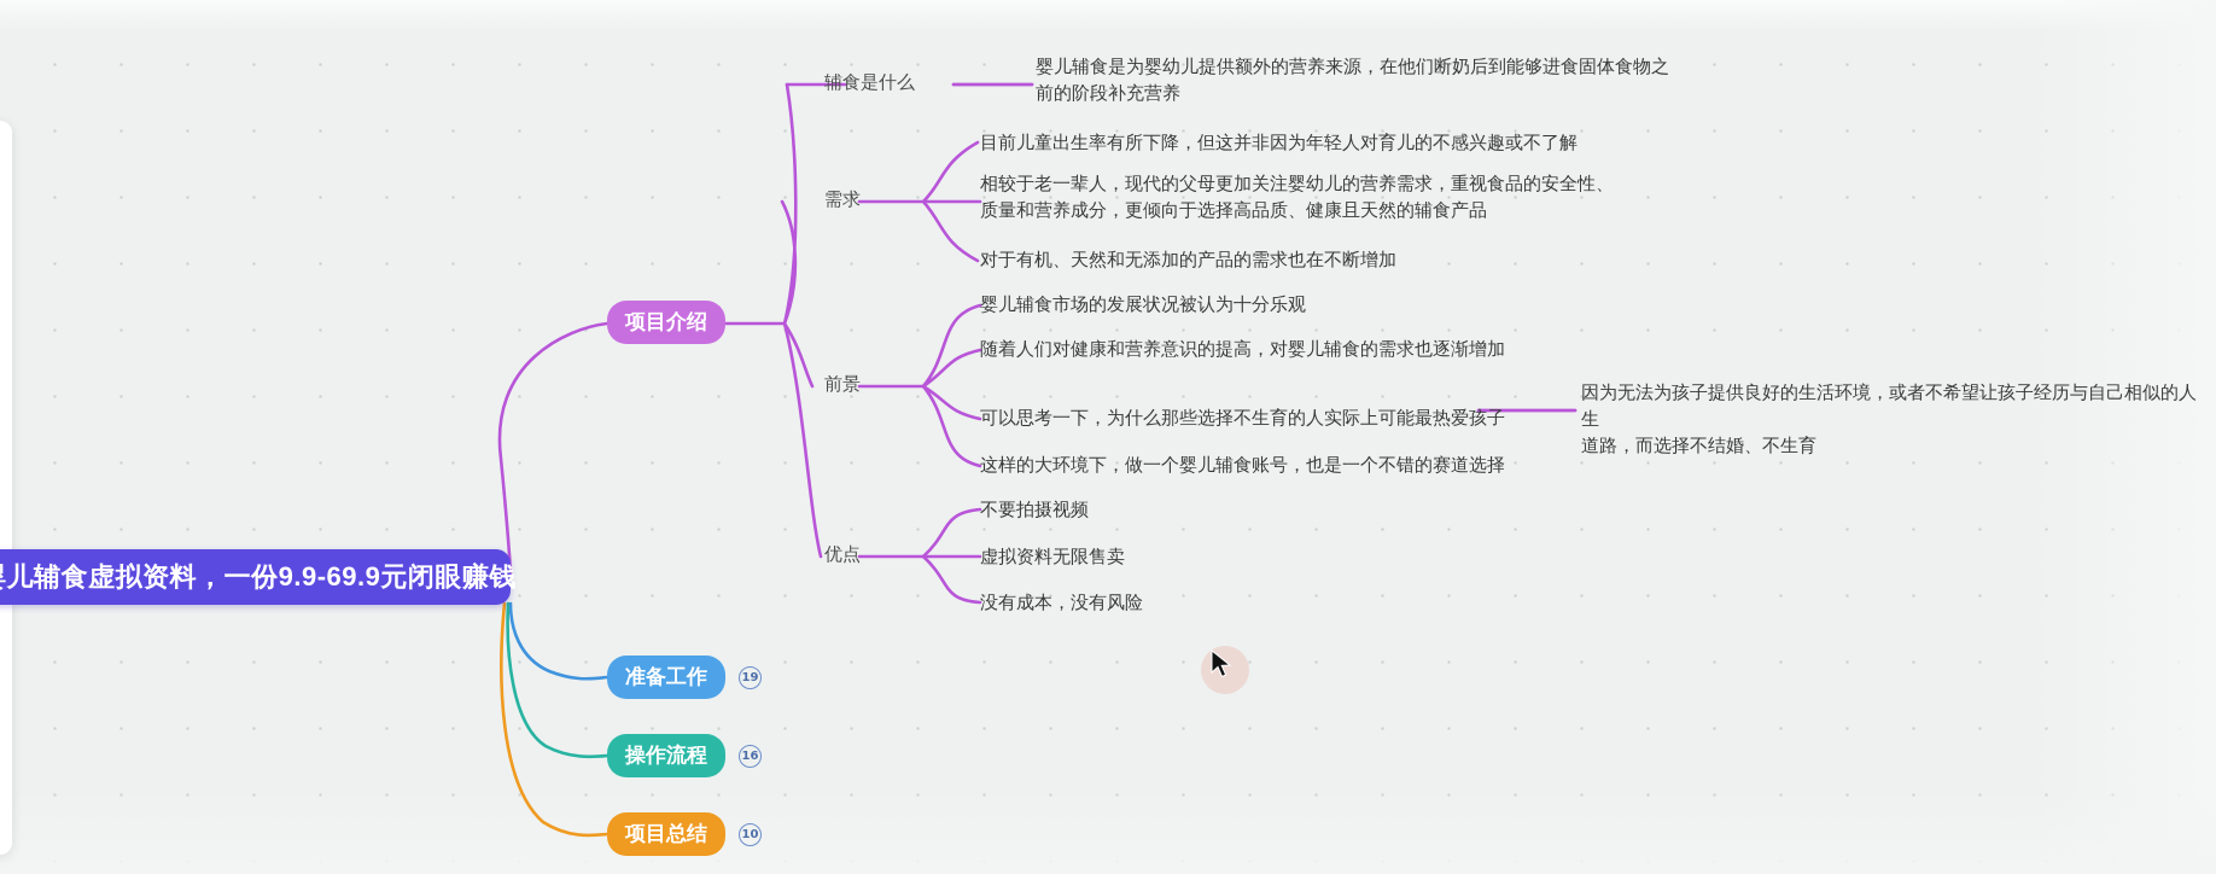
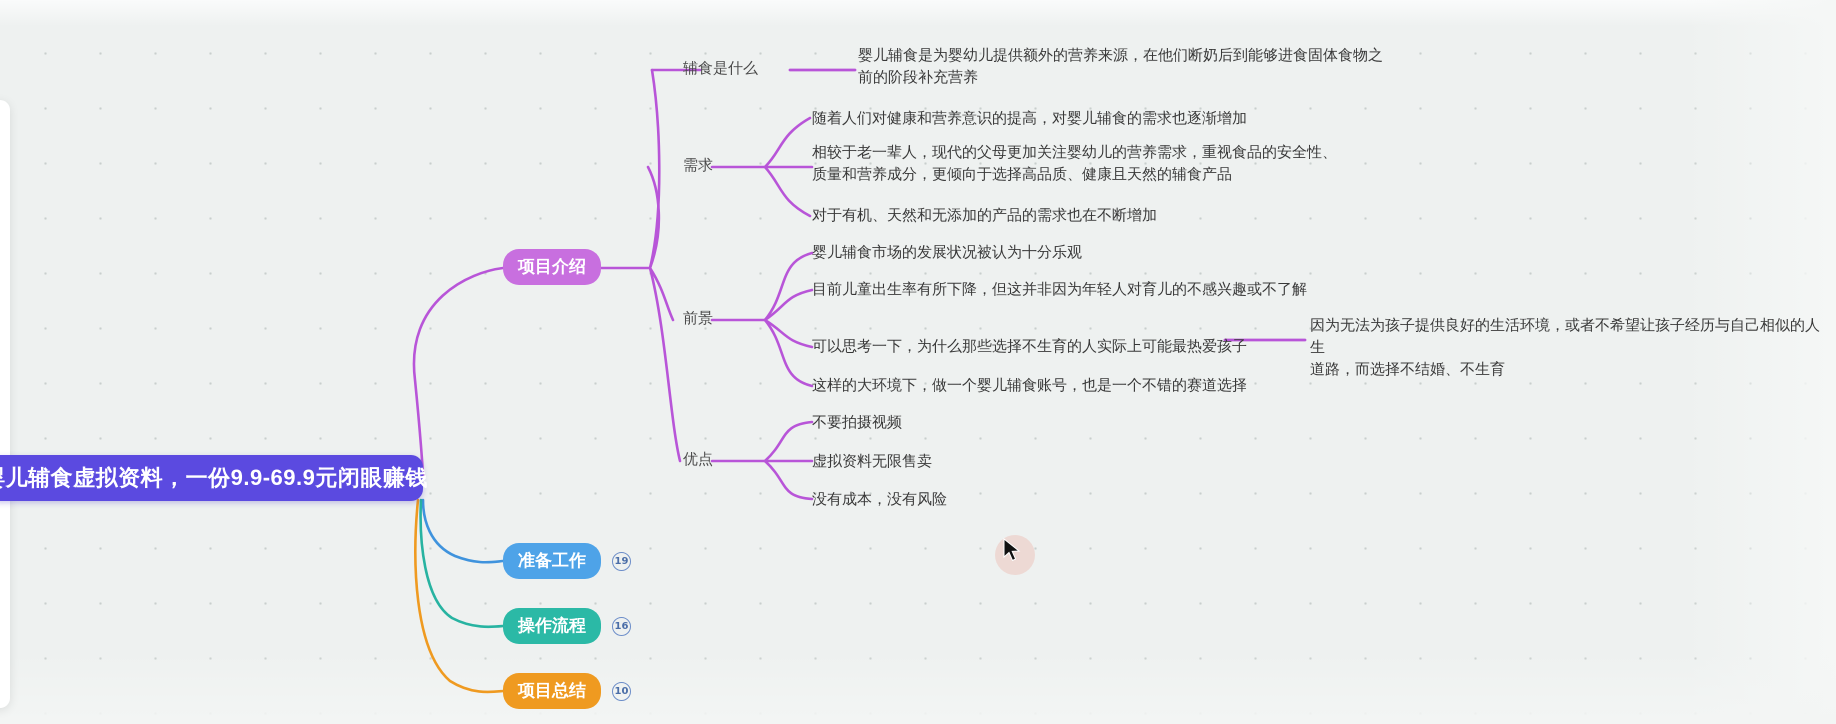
  儿辅食虚拟资料，一份9.9-69.9元闭眼赚钱
  项目介绍
  准备工作
  19
  操作流程
  16
  项目总结
  10
  辅食是什么
  需求
  前景
  优点
  婴儿辅食是为婴幼儿提供额外的营养来源，在他们断奶后到能够进食固体食物之
  前的阶段补充营养
- 目前儿童出生率有所下降，但这并非因为年轻人对育儿的不感兴趣或不了解
+ 随着人们对健康和营养意识的提高，对婴儿辅食的需求也逐渐增加
  相较于老一辈人，现代的父母更加关注婴幼儿的营养需求，重视食品的安全性、
  质量和营养成分，更倾向于选择高品质、健康且天然的辅食产品
  对于有机、天然和无添加的产品的需求也在不断增加
  婴儿辅食市场的发展状况被认为十分乐观
- 随着人们对健康和营养意识的提高，对婴儿辅食的需求也逐渐增加
+ 目前儿童出生率有所下降，但这并非因为年轻人对育儿的不感兴趣或不了解
  可以思考一下，为什么那些选择不生育的人实际上可能最热爱孩子
  因为无法为孩子提供良好的生活环境，或者不希望让孩子经历与自己相似的人生
  道路，而选择不结婚、不生育
  这样的大环境下，做一个婴儿辅食账号，也是一个不错的赛道选择
  不要拍摄视频
  虚拟资料无限售卖
  没有成本，没有风险
